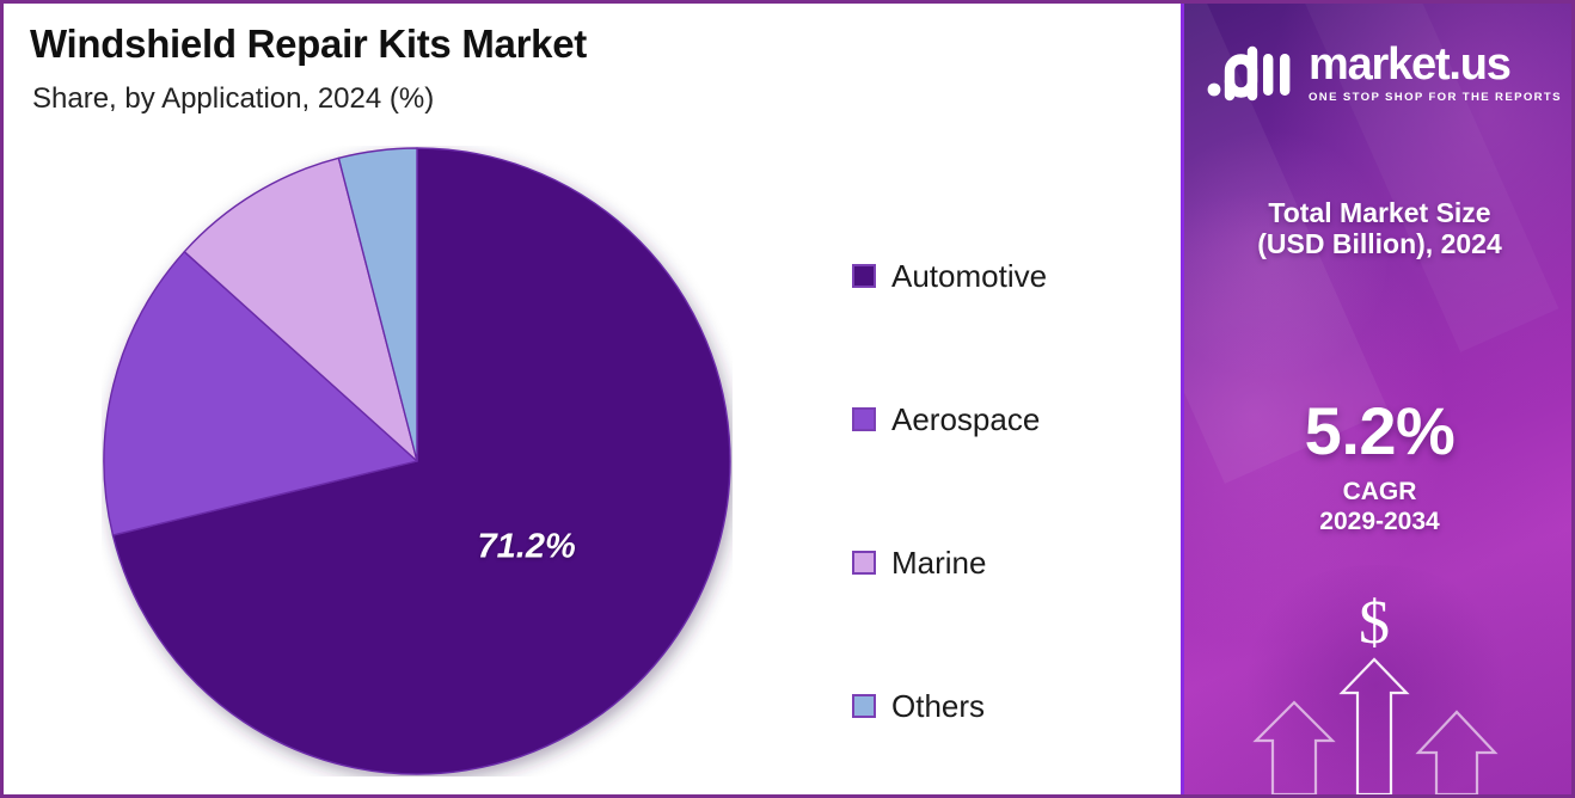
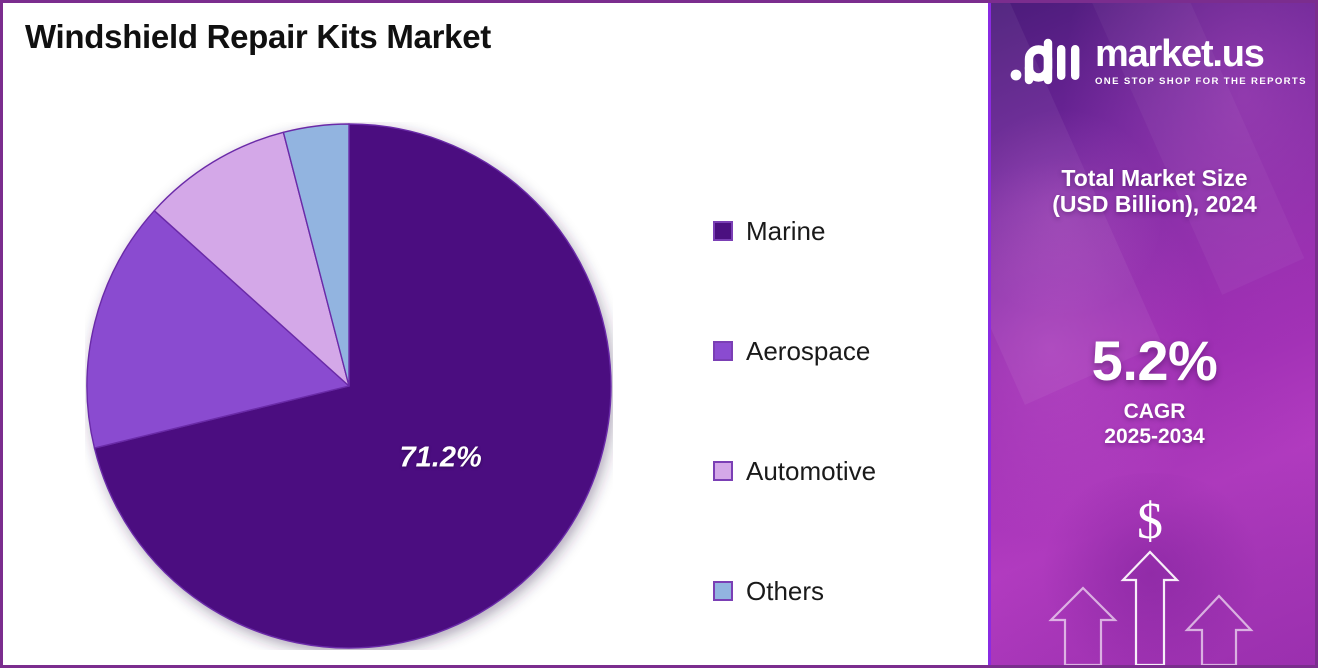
  Windshield Repair Kits Market
- Share, by Application, 2024 (%)
  71.2%
- Automotive
+ Marine
  Aerospace
- Marine
+ Automotive
  Others
  market.us
  ONE STOP SHOP FOR THE REPORTS
  Total Market Size
  (USD Billion), 2024
  5.2%
  CAGR
- 2029-2034
+ 2025-2034
  $
